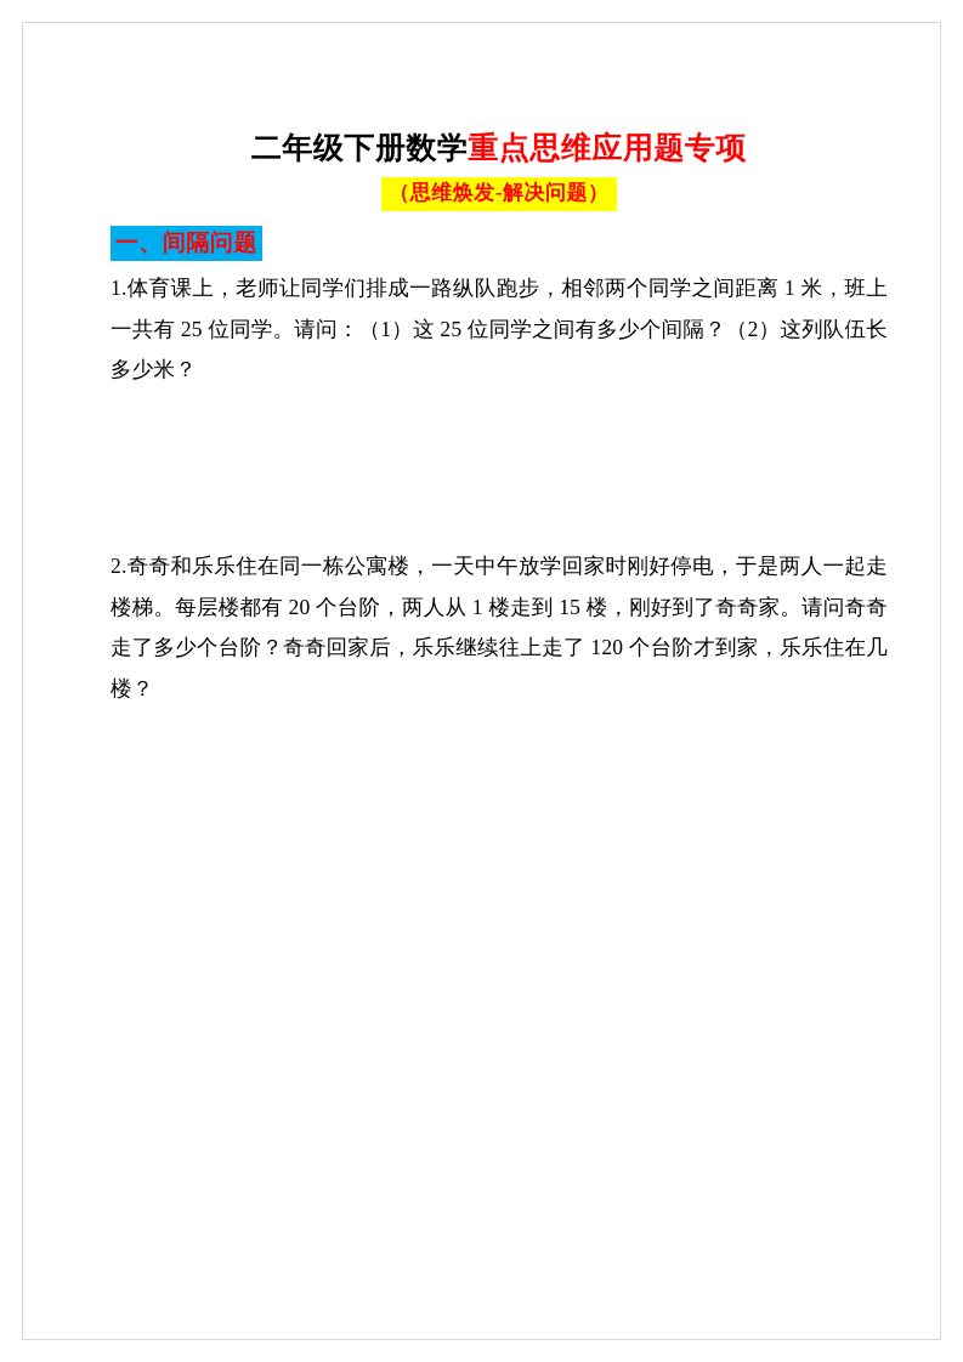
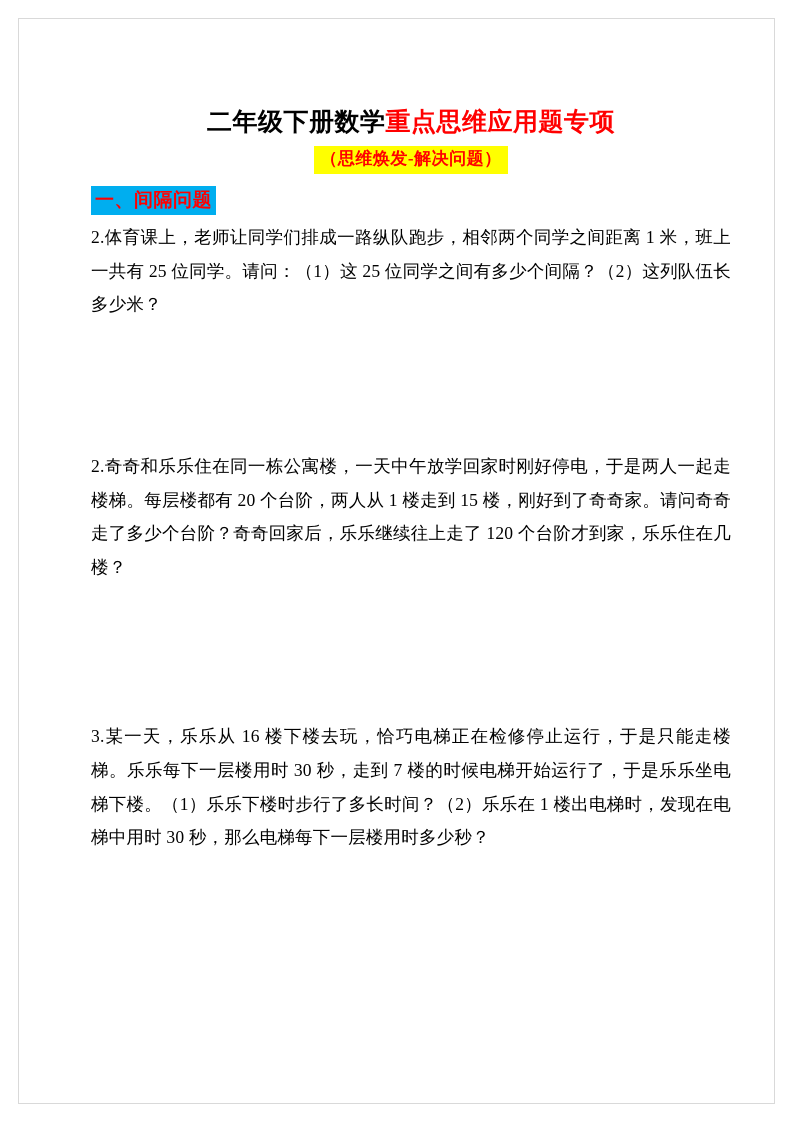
  二年级下册数学重点思维应用题专项
  （思维焕发-解决问题）
  一、间隔问题
- 1.体育课上，老师让同学们排成一路纵队跑步，相邻两个同学之间距离 1 米，班上一共有 25 位同学。请问：（1）这 25 位同学之间有多少个间隔？（2）这列队伍长多少米？
+ 2.体育课上，老师让同学们排成一路纵队跑步，相邻两个同学之间距离 1 米，班上一共有 25 位同学。请问：（1）这 25 位同学之间有多少个间隔？（2）这列队伍长多少米？
  2.奇奇和乐乐住在同一栋公寓楼，一天中午放学回家时刚好停电，于是两人一起走楼梯。每层楼都有 20 个台阶，两人从 1 楼走到 15 楼，刚好到了奇奇家。请问奇奇走了多少个台阶？奇奇回家后，乐乐继续往上走了 120 个台阶才到家，乐乐住在几楼？
+ 3.某一天，乐乐从 16 楼下楼去玩，恰巧电梯正在检修停止运行，于是只能走楼梯。乐乐每下一层楼用时 30 秒，走到 7 楼的时候电梯开始运行了，于是乐乐坐电梯下楼。（1）乐乐下楼时步行了多长时间？（2）乐乐在 1 楼出电梯时，发现在电梯中用时 30 秒，那么电梯每下一层楼用时多少秒？
